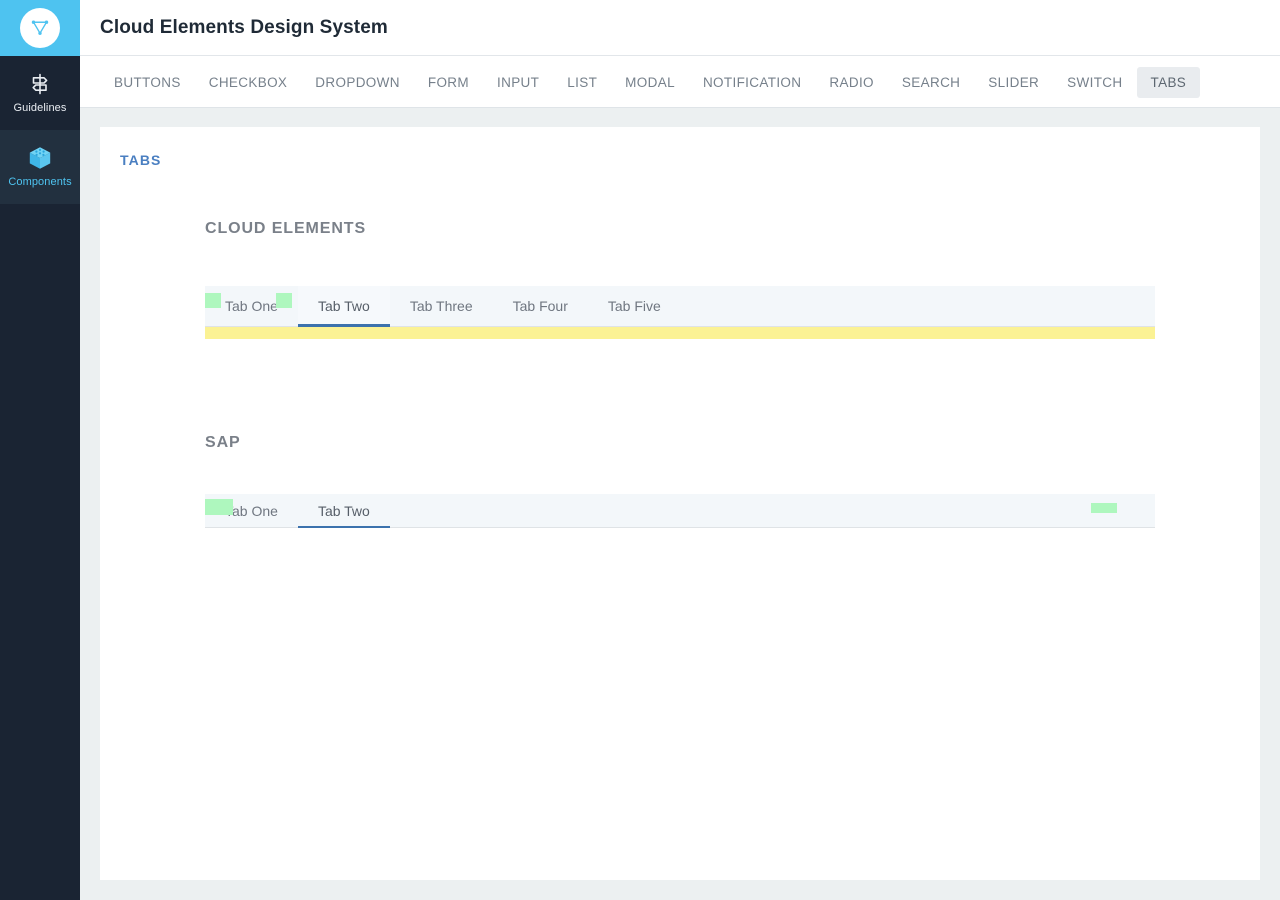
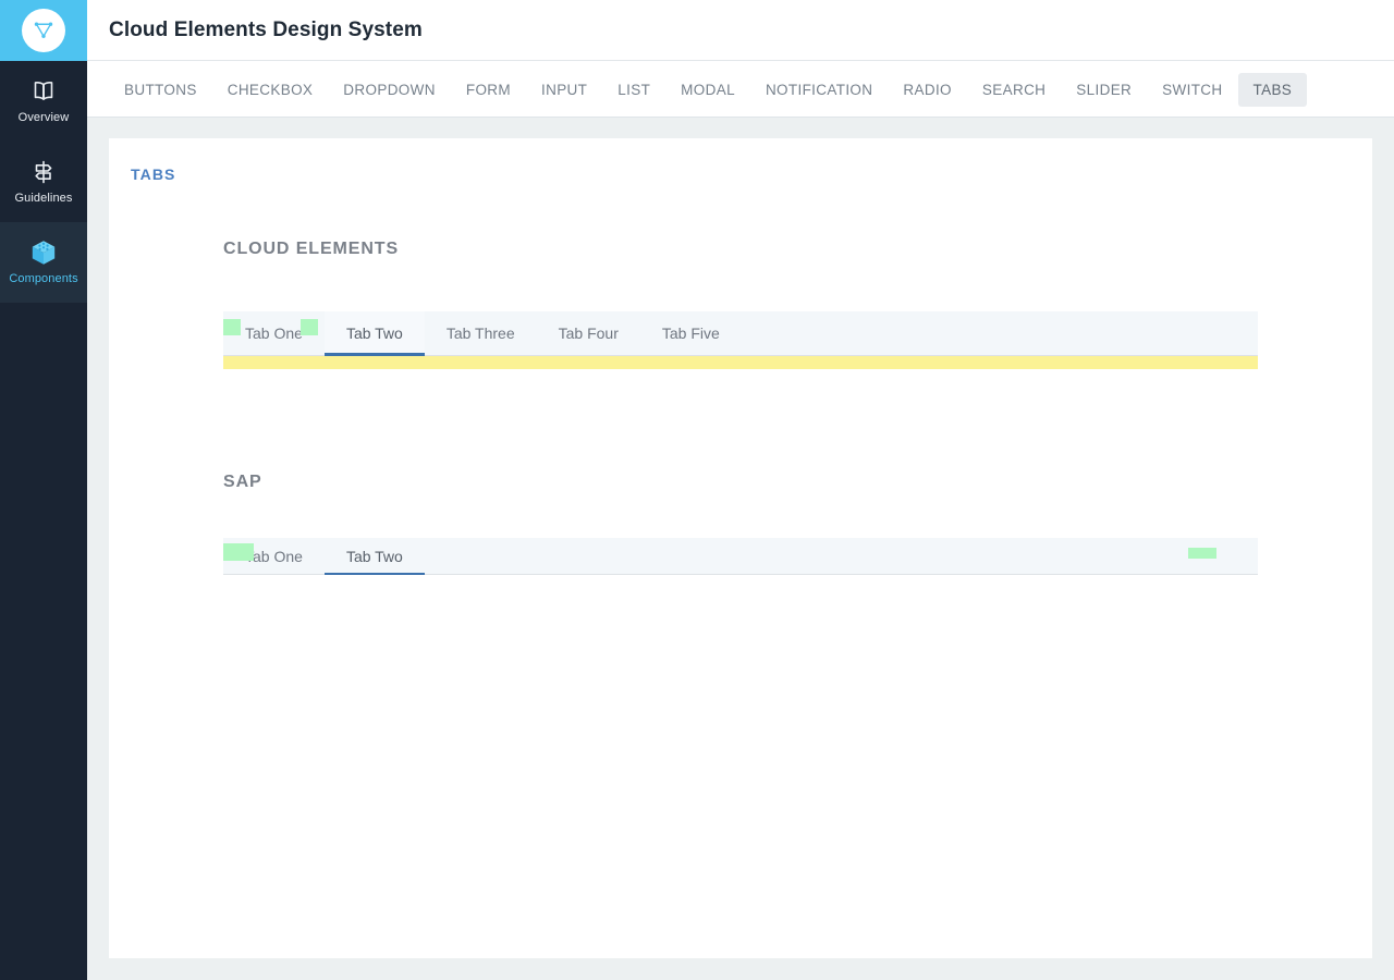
+ Overview
  Guidelines
  Components
  Cloud Elements Design System
  BUTTONS
  CHECKBOX
  DROPDOWN
  FORM
  INPUT
  LIST
  MODAL
  NOTIFICATION
  RADIO
  SEARCH
  SLIDER
  SWITCH
  TABS
  TABS
  CLOUD ELEMENTS
  Tab One
  Tab Two
  Tab Three
  Tab Four
  Tab Five
  SAP
  ab One
  Tab Two
